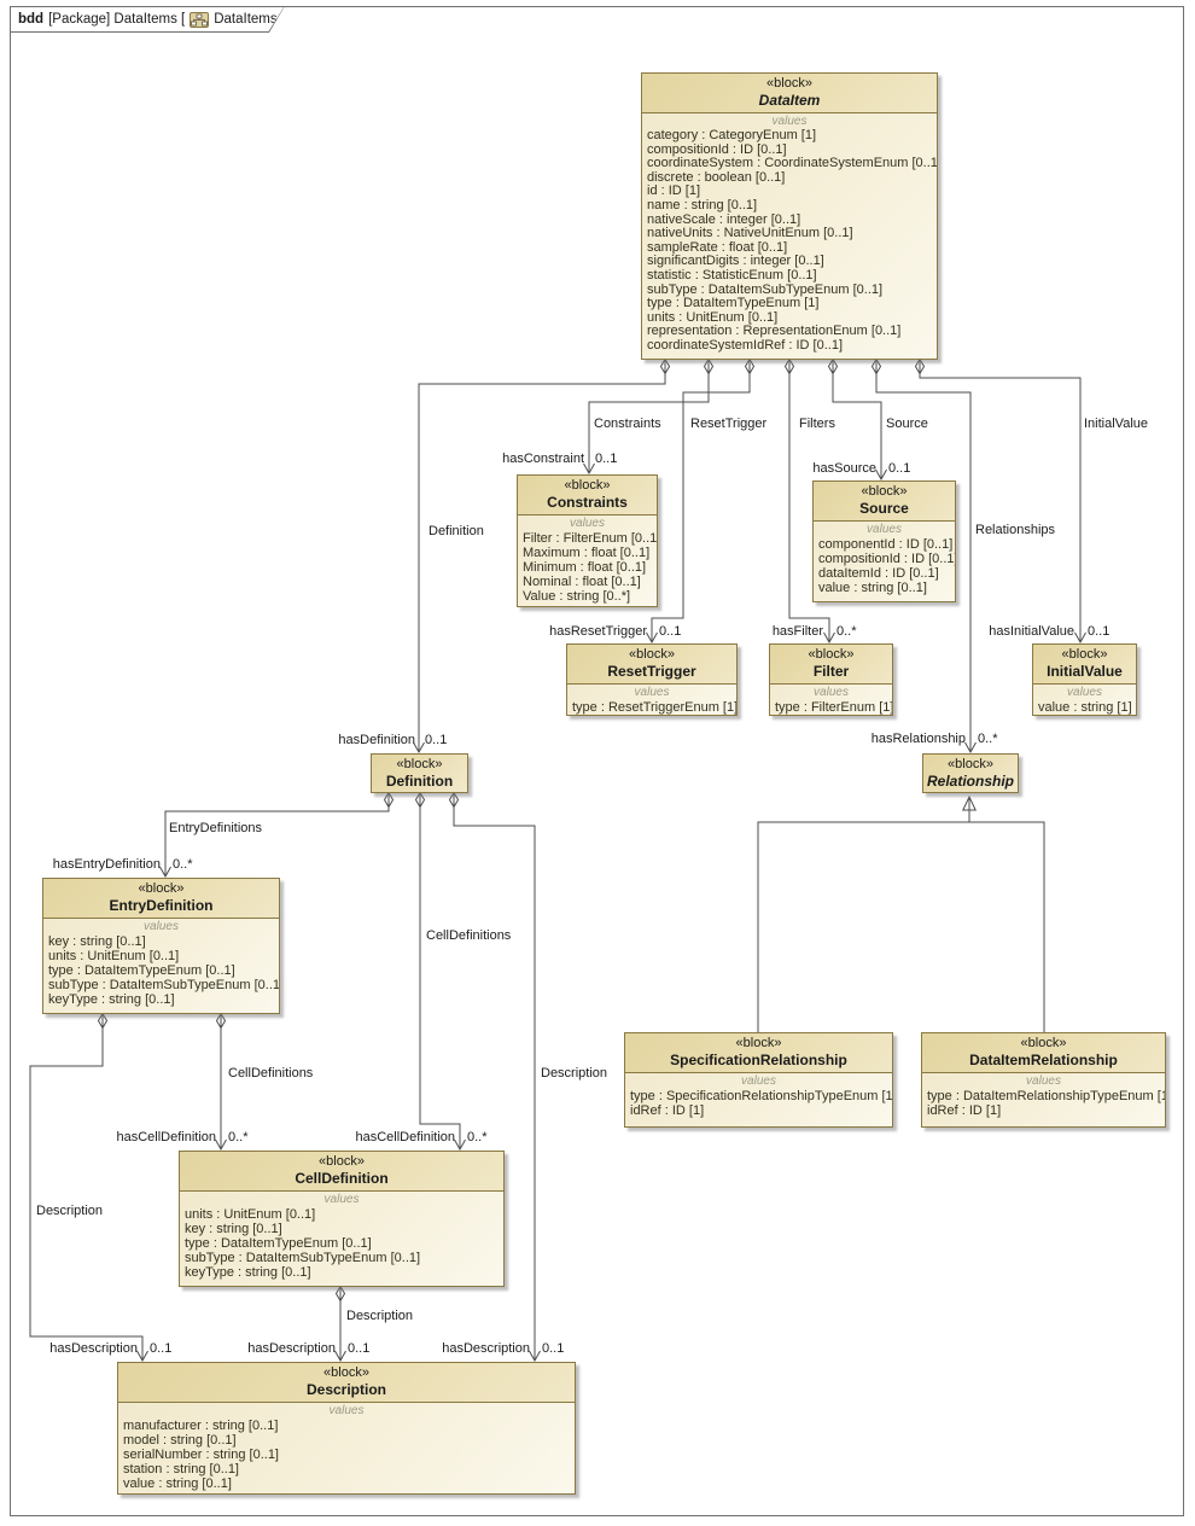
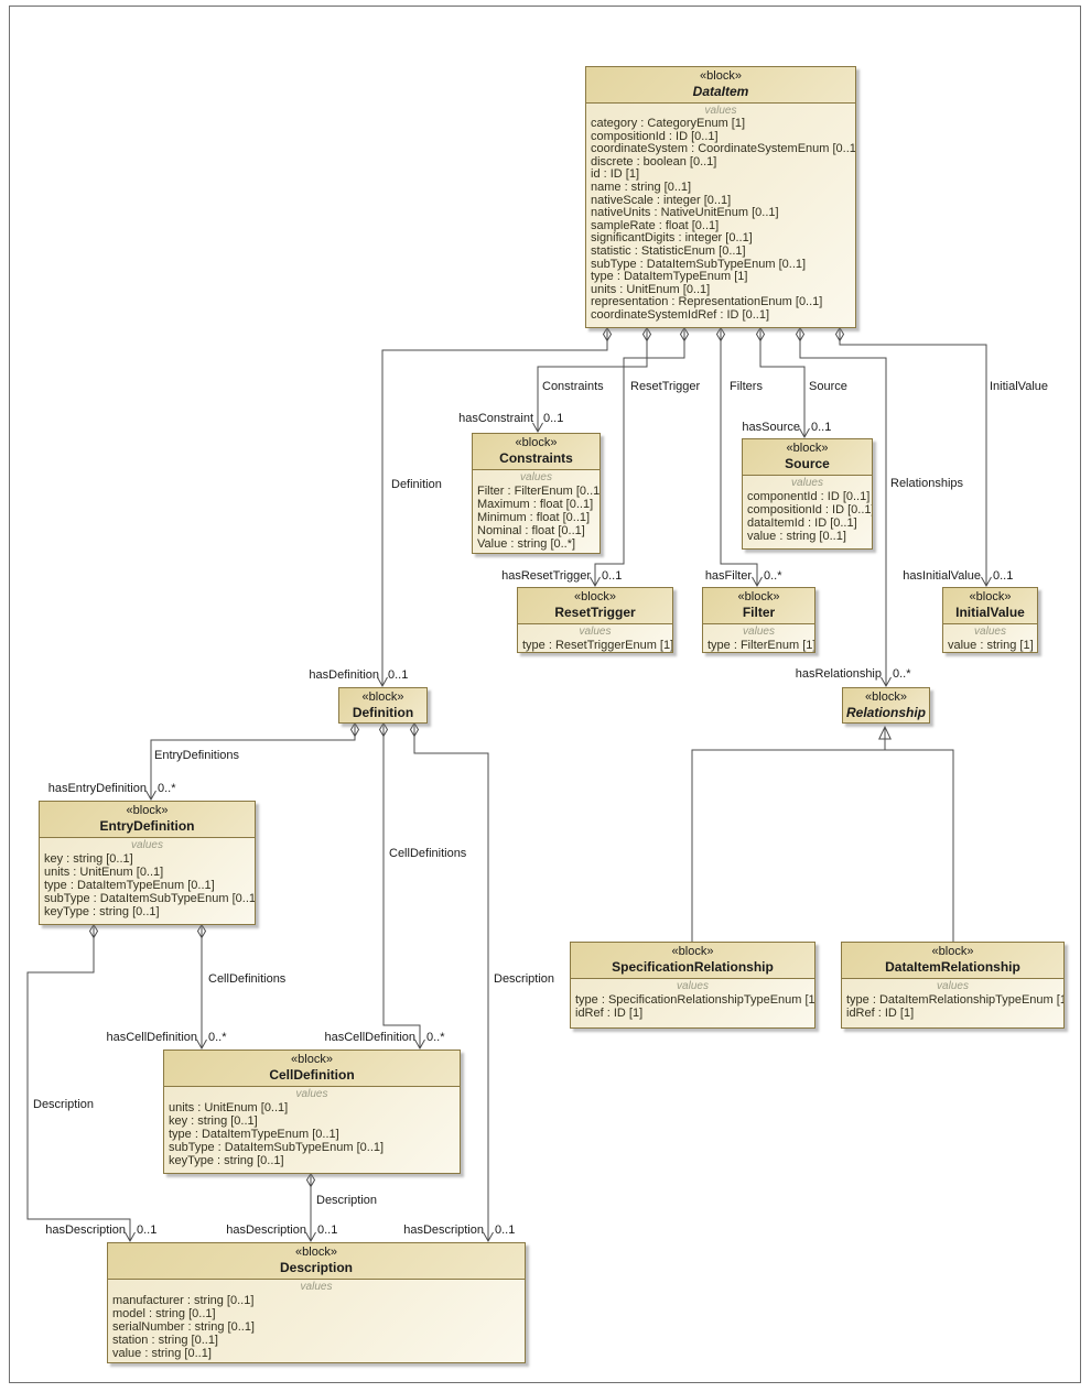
- bdd
- [Package] DataItems [
- DataItems
  «block»
  DataItem
  values
  category : CategoryEnum [1]
  compositionId : ID [0..1]
  coordinateSystem : CoordinateSystemEnum [0..1
  discrete : boolean [0..1]
  id : ID [1]
  name : string [0..1]
  nativeScale : integer [0..1]
  nativeUnits : NativeUnitEnum [0..1]
  sampleRate : float [0..1]
  significantDigits : integer [0..1]
  statistic : StatisticEnum [0..1]
  subType : DataItemSubTypeEnum [0..1]
  type : DataItemTypeEnum [1]
  units : UnitEnum [0..1]
  representation : RepresentationEnum [0..1]
  coordinateSystemIdRef : ID [0..1]
  «block»
  Constraints
  values
  Filter : FilterEnum [0..1
  Maximum : float [0..1]
  Minimum : float [0..1]
  Nominal : float [0..1]
  Value : string [0..*]
  «block»
  Source
  values
  componentId : ID [0..1]
  compositionId : ID [0..1
  dataItemId : ID [0..1]
  value : string [0..1]
  «block»
  ResetTrigger
  values
  type : ResetTriggerEnum [1]
  «block»
  Filter
  values
  type : FilterEnum [1]
  «block»
  InitialValue
  values
  value : string [1]
  «block»
  Definition
  «block»
  Relationship
  «block»
  EntryDefinition
  values
  key : string [0..1]
  units : UnitEnum [0..1]
  type : DataItemTypeEnum [0..1]
  subType : DataItemSubTypeEnum [0..1
  keyType : string [0..1]
  «block»
  CellDefinition
  values
  units : UnitEnum [0..1]
  key : string [0..1]
  type : DataItemTypeEnum [0..1]
  subType : DataItemSubTypeEnum [0..1]
  keyType : string [0..1]
  «block»
  Description
  values
  manufacturer : string [0..1]
  model : string [0..1]
  serialNumber : string [0..1]
  station : string [0..1]
  value : string [0..1]
  «block»
  SpecificationRelationship
  values
  type : SpecificationRelationshipTypeEnum [1
  idRef : ID [1]
  «block»
  DataItemRelationship
  values
  type : DataItemRelationshipTypeEnum [1
  idRef : ID [1]
  Definition
  Constraints
  ResetTrigger
  Filters
  Source
  Relationships
  InitialValue
  EntryDefinitions
  CellDefinitions
  CellDefinitions
  Description
  Description
  Description
  hasDefinition
  hasConstraint
  hasResetTrigger
  hasFilter
  hasSource
  hasRelationship
  hasInitialValue
  hasEntryDefinition
  hasCellDefinition
  hasCellDefinition
  hasDescription
  hasDescription
  hasDescription
  0..1
  0..1
  0..1
  0..*
  0..1
  0..*
  0..1
  0..*
  0..*
  0..*
  0..1
  0..1
  0..1
